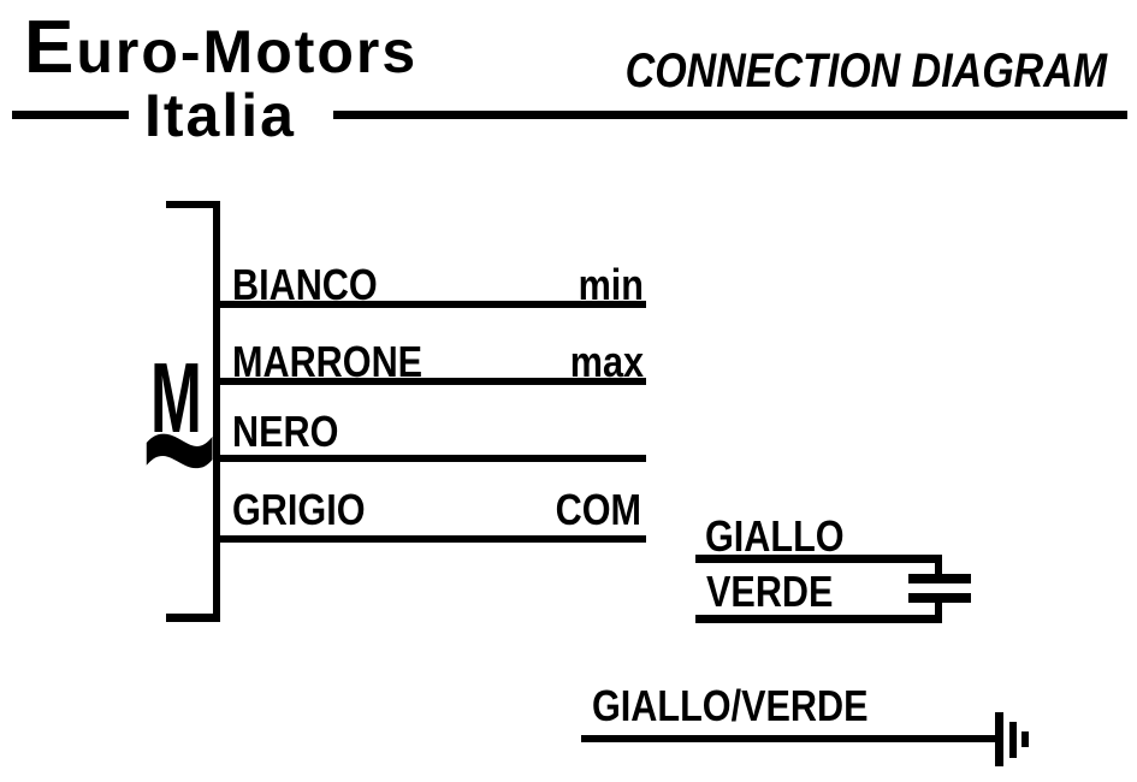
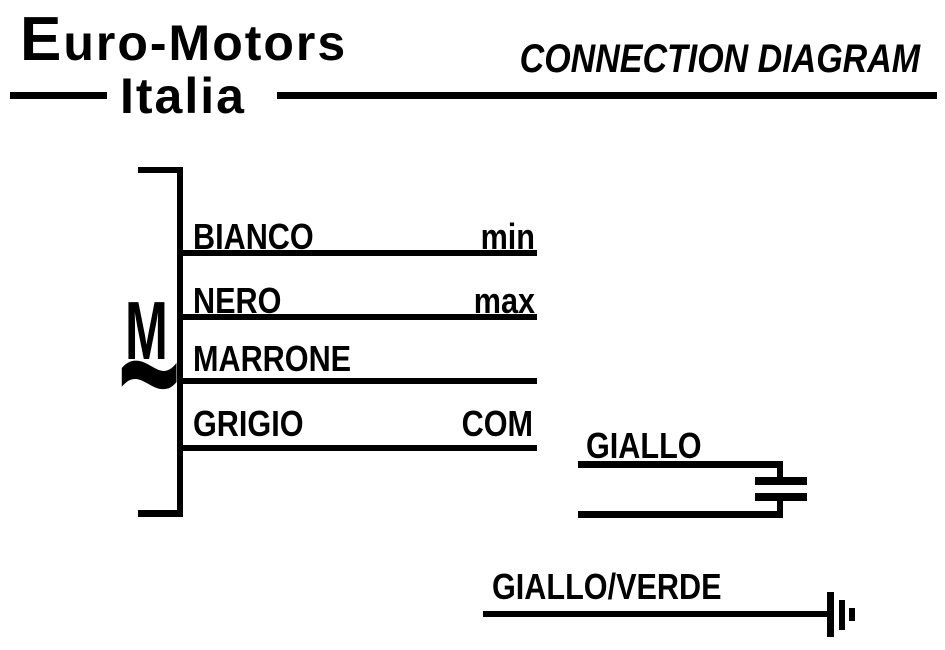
  Euro-Motors
  Italia
  CONNECTION DIAGRAM
  M
  ~
  BIANCO
  min
- MARRONE
+ NERO
  max
- NERO
+ MARRONE
  GRIGIO
  COM
  GIALLO
- VERDE
  GIALLO/VERDE
